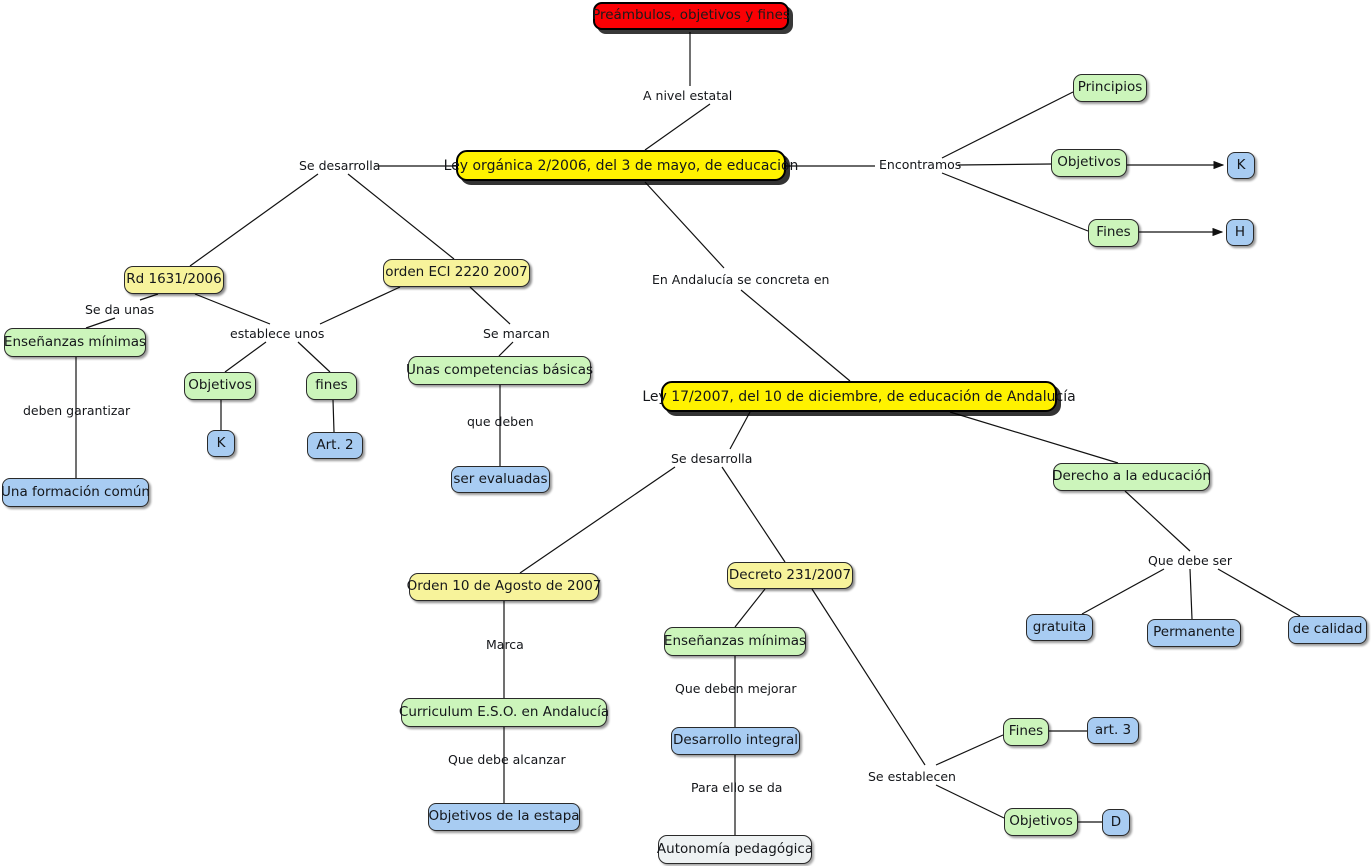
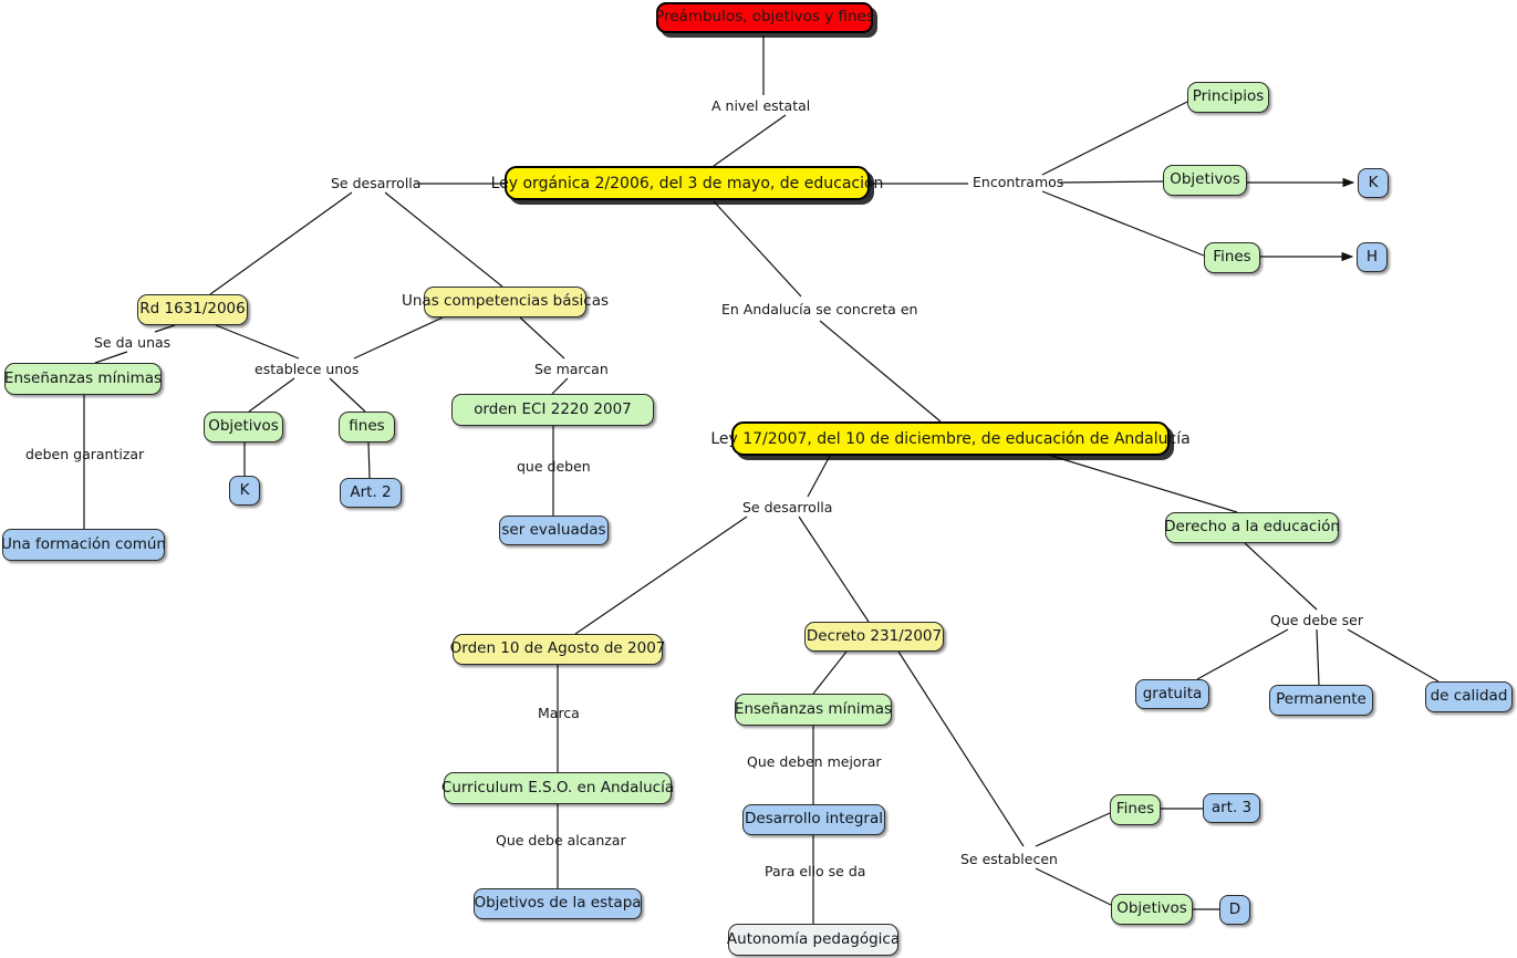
  Preámbulos, objetivos y fines
  Ley orgánica 2/2006, del 3 de mayo, de educación
  Rd 1631/2006
- orden ECI 2220 2007
+ Unas competencias básicas
  Enseñanzas mínimas
  Una formación común
  Objetivos
  K
  fines
  Art. 2
- Unas competencias básicas
+ orden ECI 2220 2007
  ser evaluadas
  Principios
  Objetivos
  K
  Fines
  H
  Ley 17/2007, del 10 de diciembre, de educación de Andalucía
  Orden 10 de Agosto de 2007
  Curriculum E.S.O. en Andalucía
  Objetivos de la estapa
  Decreto 231/2007
  Enseñanzas mínimas
  Desarrollo integral
  Autonomía pedagógica
  Fines
  art. 3
  Objetivos
  D
  Derecho a la educación
  gratuita
  Permanente
  de calidad
  A nivel estatal
  Se desarrolla
  Encontramos
  En Andalucía se concreta en
  Se da unas
  establece unos
  Se marcan
  deben garantizar
  que deben
  Se desarrolla
  Que debe ser
  Marca
  Que deben mejorar
  Que debe alcanzar
  Se establecen
  Para ello se da
